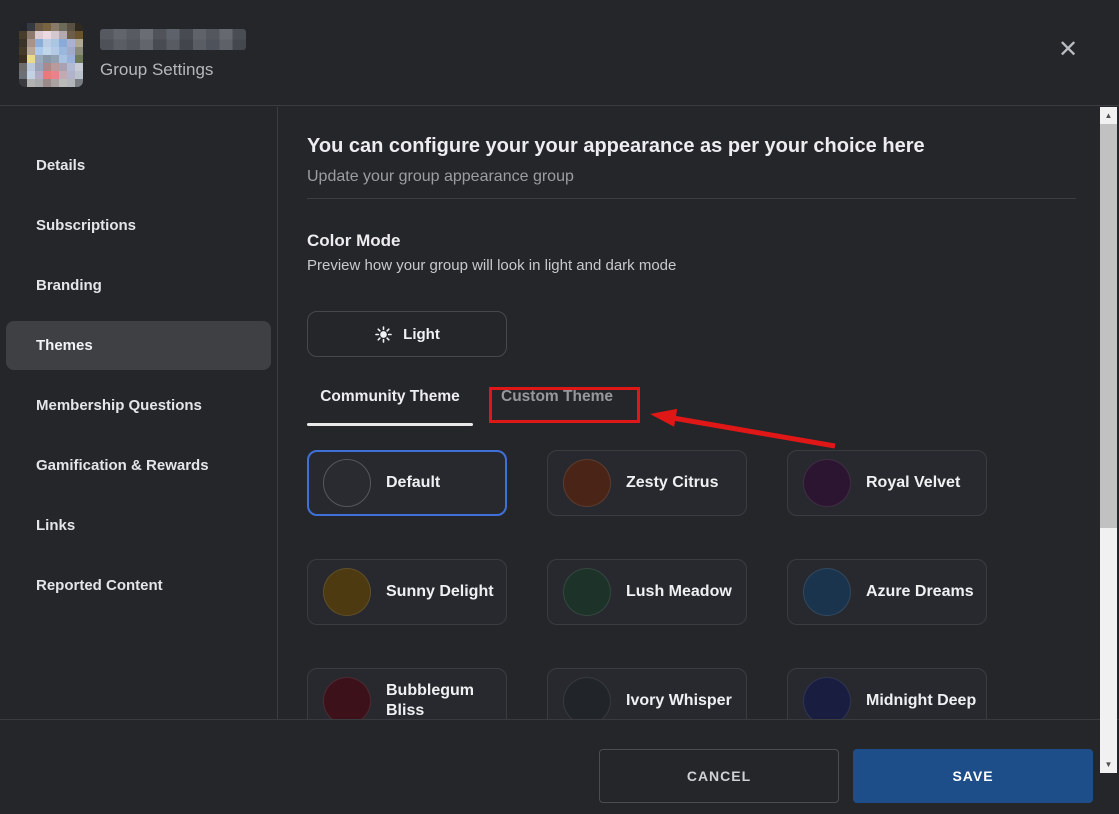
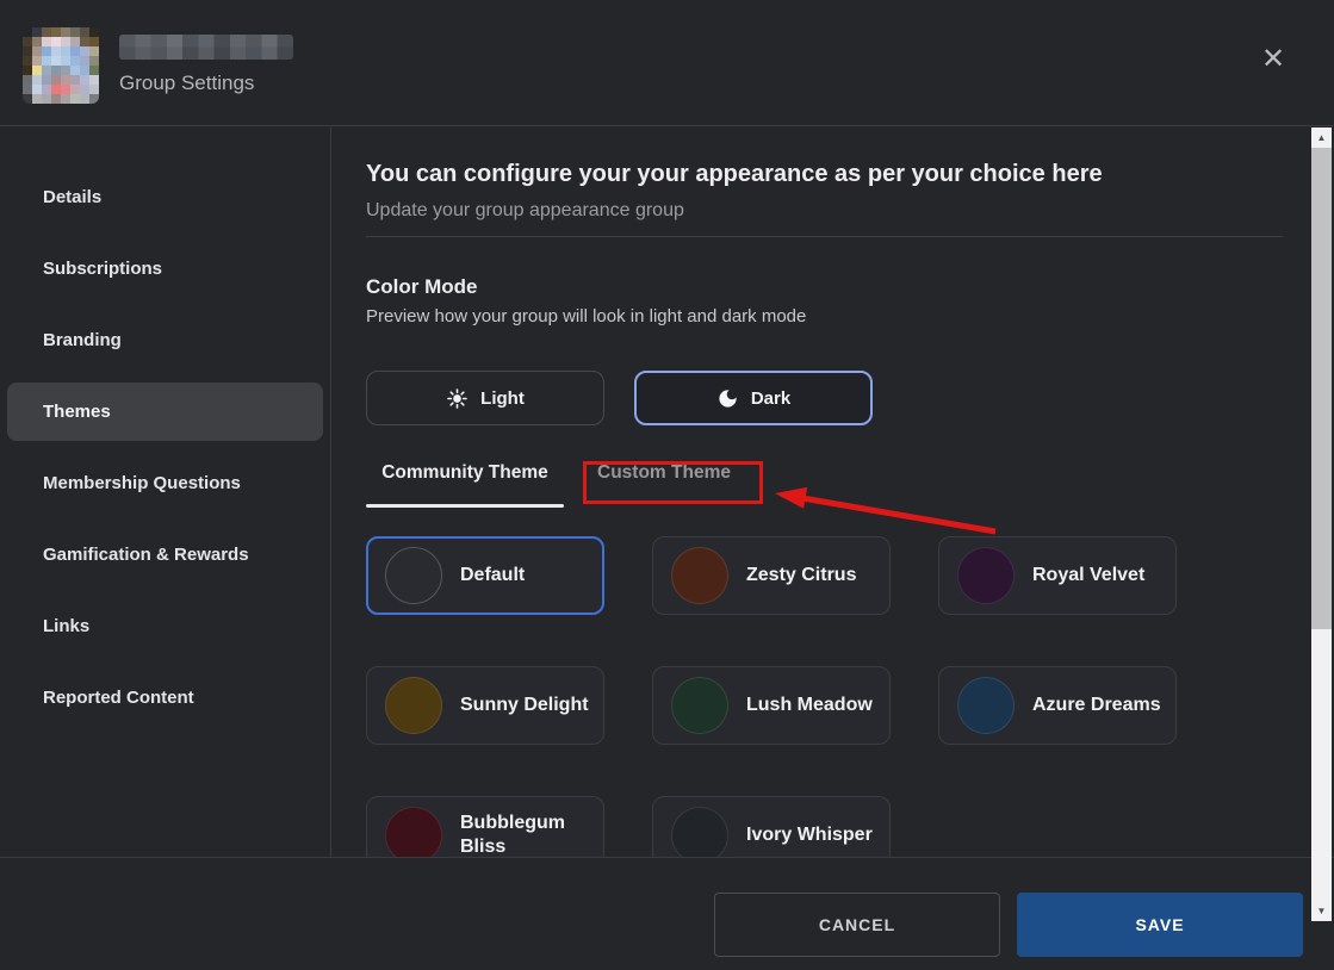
  Group Settings
  ✕
  Details
  Subscriptions
  Branding
  Themes
  Membership Questions
  Gamification & Rewards
  Links
  Reported Content
  You can configure your your appearance as per your choice here
  Update your group appearance group
  Color Mode
  Preview how your group will look in light and dark mode
  Light
+ Dark
  Community Theme
  Custom Theme
  Default
  Zesty Citrus
  Royal Velvet
  Sunny Delight
  Lush Meadow
  Azure Dreams
  Bubblegum Bliss
  Ivory Whisper
- Midnight Deep
  CANCEL
  SAVE
  ▲
  ▼
